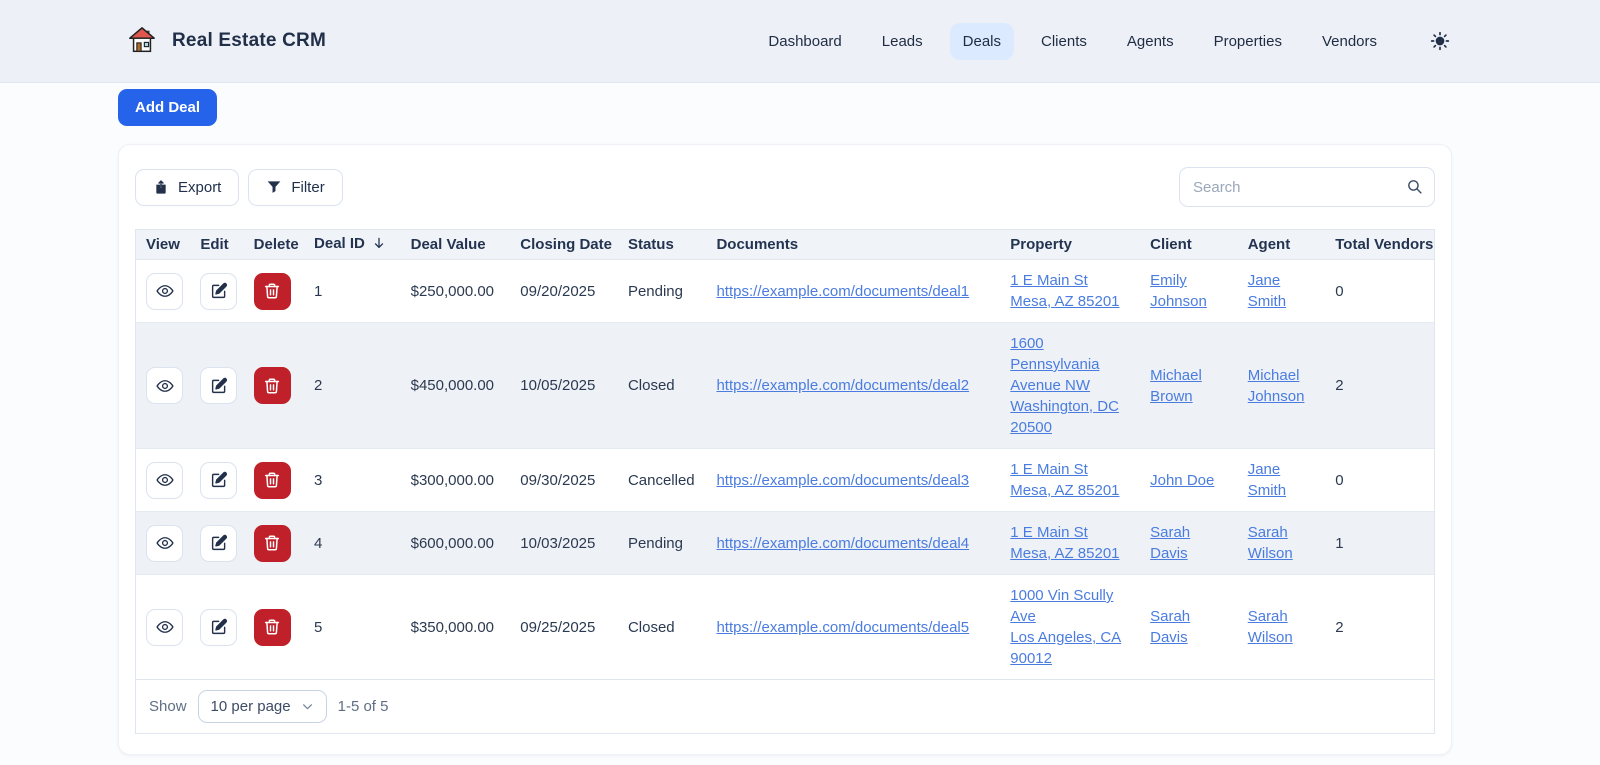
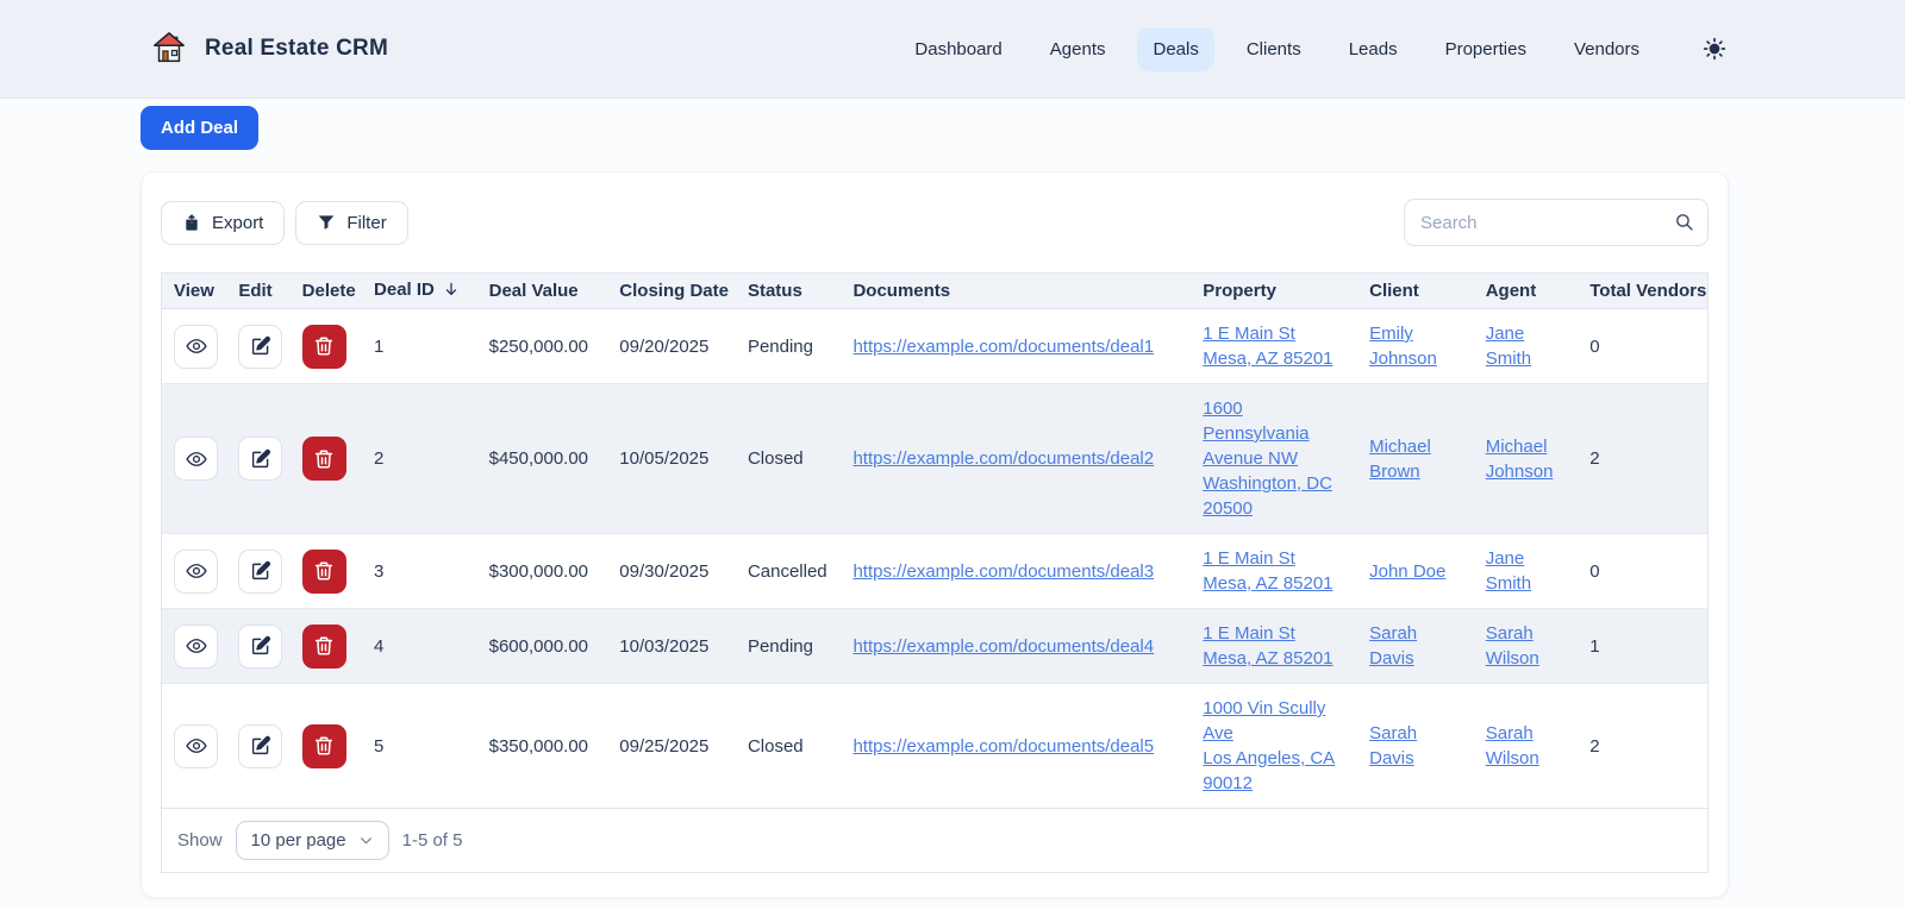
  Real Estate CRM
  Dashboard
- Leads
+ Agents
  Deals
  Clients
- Agents
+ Leads
  Properties
  Vendors
  Add Deal
  Export
  Filter
  Search
  View	Edit	Delete	Deal ID	Deal Value	Closing Date	Status	Documents	Property	Client	Agent	Total Vendors
  			1	$250,000.00	09/20/2025	Pending	https://example.com/documents/deal1	1 E Main StMesa, AZ 85201	Emily Johnson	Jane Smith	0
  			2	$450,000.00	10/05/2025	Closed	https://example.com/documents/deal2	1600 Pennsylvania Avenue NWWashington, DC 20500	Michael Brown	Michael Johnson	2
  			3	$300,000.00	09/30/2025	Cancelled	https://example.com/documents/deal3	1 E Main StMesa, AZ 85201	John Doe	Jane Smith	0
  			4	$600,000.00	10/03/2025	Pending	https://example.com/documents/deal4	1 E Main StMesa, AZ 85201	Sarah Davis	Sarah Wilson	1
  			5	$350,000.00	09/25/2025	Closed	https://example.com/documents/deal5	1000 Vin Scully AveLos Angeles, CA 90012	Sarah Davis	Sarah Wilson	2
  Show
  10 per page
  1-5 of 5
